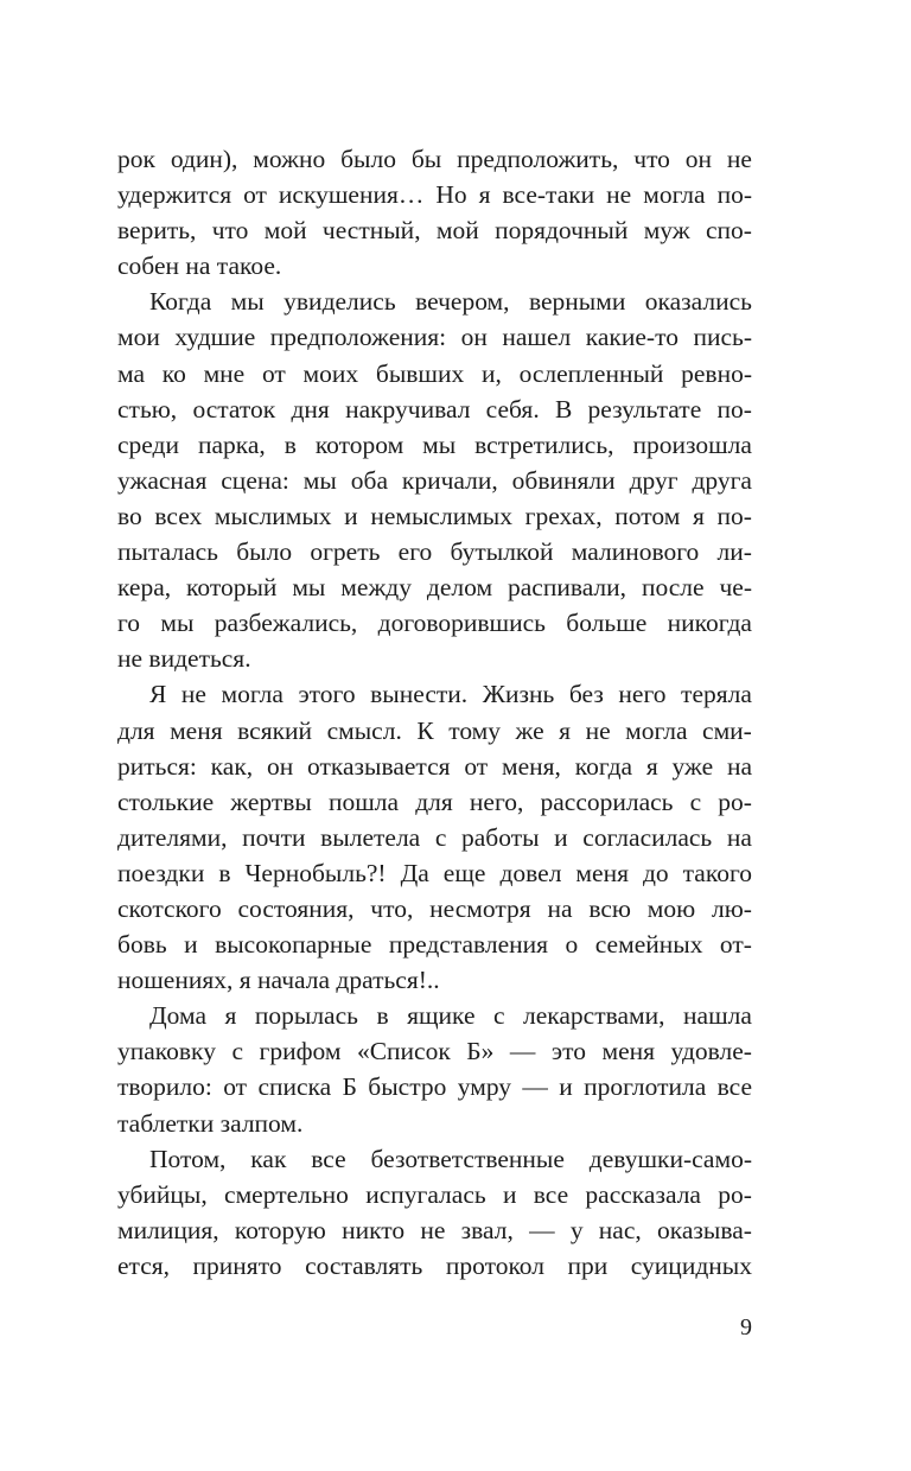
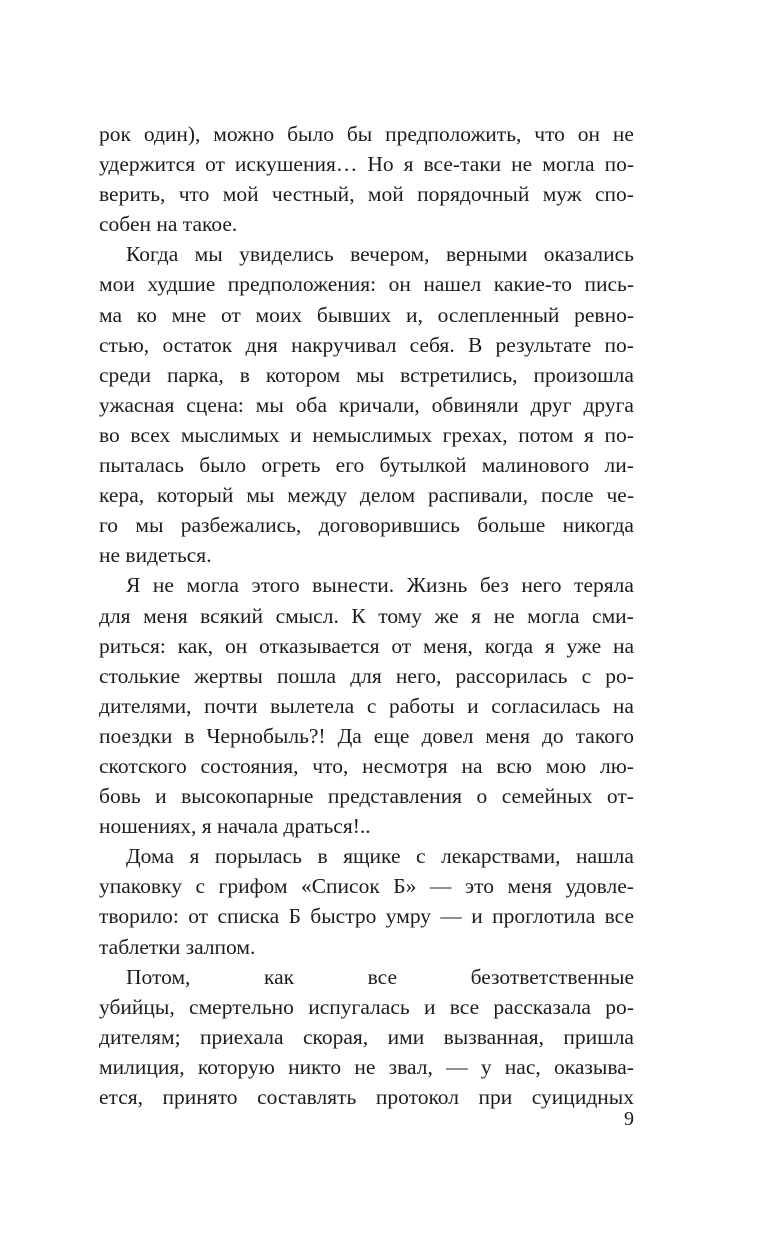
  рок
  один),
  можно
  было
  бы
  предположить,
  что
  он
  не
  удержится
  от
  искушения…
  Но
  я
  все-таки
  не
  могла
  по-
  верить,
  что
  мой
  честный,
  мой
  порядочный
  муж
  спо-
  собен на такое.
  Когда
  мы
  увиделись
  вечером,
  верными
  оказались
  мои
  худшие
  предположения:
  он
  нашел
  какие-то
  пись-
  ма
  ко
  мне
  от
  моих
  бывших
  и,
  ослепленный
  ревно-
  стью,
  остаток
  дня
  накручивал
  себя.
  В
  результате
  по-
  среди
  парка,
  в
  котором
  мы
  встретились,
  произошла
  ужасная
  сцена:
  мы
  оба
  кричали,
  обвиняли
  друг
  друга
  во
  всех
  мыслимых
  и
  немыслимых
  грехах,
  потом
  я
  по-
  пыталась
  было
  огреть
  его
  бутылкой
  малинового
  ли-
  кера,
  который
  мы
  между
  делом
  распивали,
  после
  че-
  го
  мы
  разбежались,
  договорившись
  больше
  никогда
  не видеться.
  Я
  не
  могла
  этого
  вынести.
  Жизнь
  без
  него
  теряла
  для
  меня
  всякий
  смысл.
  К
  тому
  же
  я
  не
  могла
  сми-
  риться:
  как,
  он
  отказывается
  от
  меня,
  когда
  я
  уже
  на
  столькие
  жертвы
  пошла
  для
  него,
  рассорилась
  с
  ро-
  дителями,
  почти
  вылетела
  с
  работы
  и
  согласилась
  на
  поездки
  в
  Чернобыль?!
  Да
  еще
  довел
  меня
  до
  такого
  скотского
  состояния,
  что,
  несмотря
  на
  всю
  мою
  лю-
  бовь
  и
  высокопарные
  представления
  о
  семейных
  от-
  ношениях, я начала драться!..
  Дома
  я
  порылась
  в
  ящике
  с
  лекарствами,
  нашла
  упаковку
  с
  грифом
  «Список
  Б»
  —
  это
  меня
  удовле-
  творило:
  от
  списка
  Б
  быстро
  умру
  —
  и
  проглотила
  все
  таблетки залпом.
  Потом,
  как
  все
  безответственные
- девушки-само-
  убийцы,
  смертельно
  испугалась
  и
  все
  рассказала
  ро-
+ дителям;
+ приехала
+ скорая,
+ ими
+ вызванная,
+ пришла
  милиция,
  которую
  никто
  не
  звал,
  —
  у
  нас,
  оказыва-
  ется,
  принято
  составлять
  протокол
  при
  суицидных
  9
